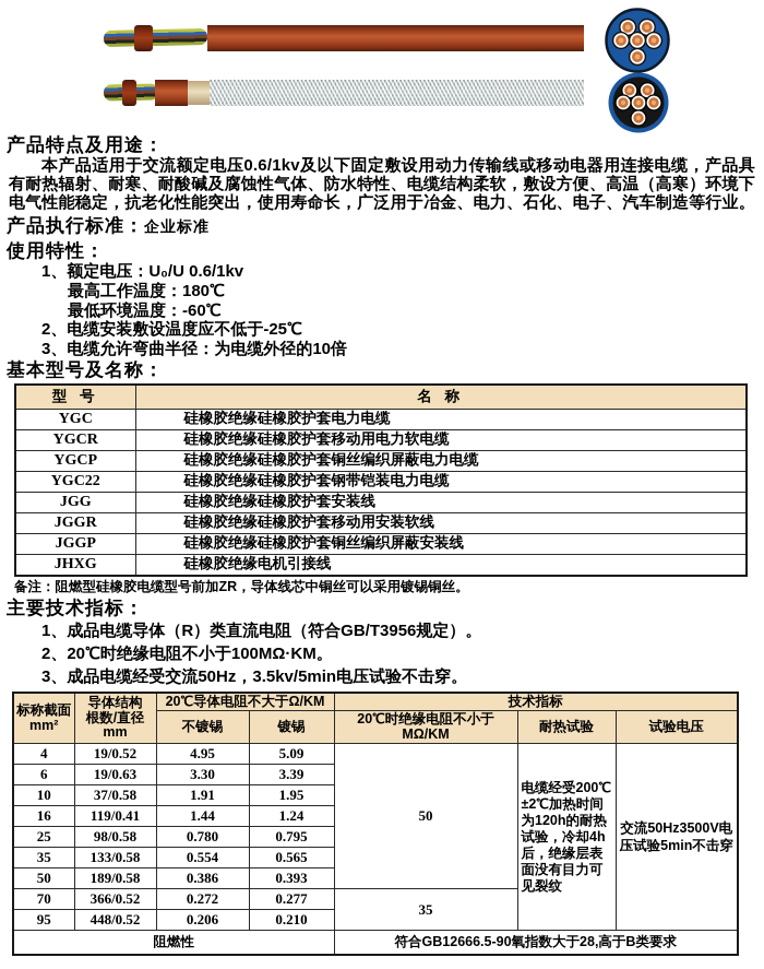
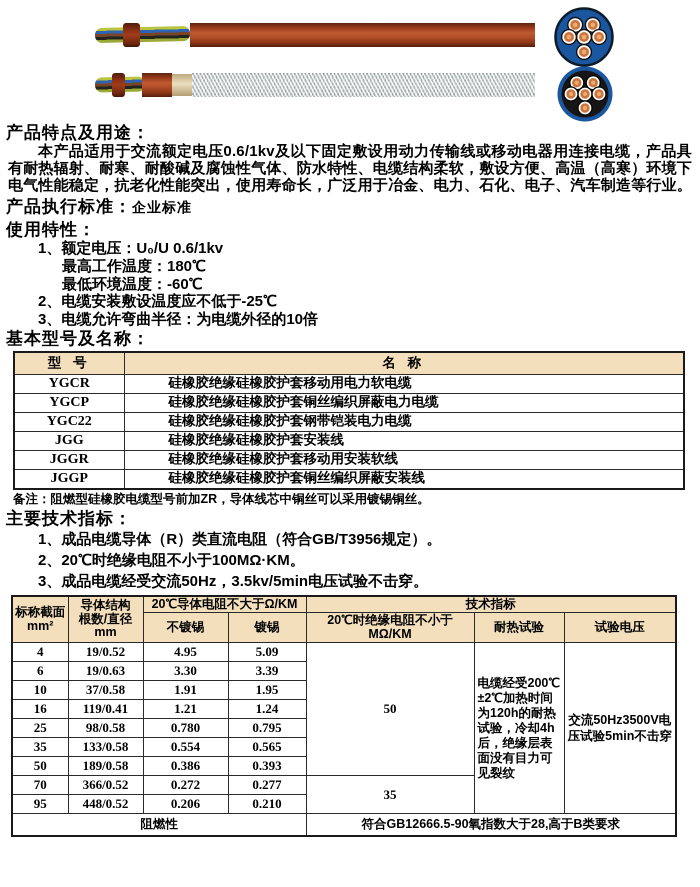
  产品特点及用途：
  本产品适用于交流额定电压0.6/1kv及以下固定敷设用动力传输线或移动电器用连接电缆，产品具有耐热辐射、耐寒、耐酸碱及腐蚀性气体、防水特性、电缆结构柔软，敷设方便、高温（高寒）环境下电气性能稳定，抗老化性能突出，使用寿命长，广泛用于冶金、电力、石化、电子、汽车制造等行业。
  产品执行标准：企业标准
  使用特性：
  1、额定电压：U₀/U 0.6/1kv
  最高工作温度：180℃
  最低环境温度：-60℃
  2、电缆安装敷设温度应不低于-25℃
  3、电缆允许弯曲半径：为电缆外径的10倍
  基本型号及名称：
  型 号	名 称
- YGC	硅橡胶绝缘硅橡胶护套电力电缆
  YGCR	硅橡胶绝缘硅橡胶护套移动用电力软电缆
  YGCP	硅橡胶绝缘硅橡胶护套铜丝编织屏蔽电力电缆
  YGC22	硅橡胶绝缘硅橡胶护套钢带铠装电力电缆
  JGG	硅橡胶绝缘硅橡胶护套安装线
  JGGR	硅橡胶绝缘硅橡胶护套移动用安装软线
  JGGP	硅橡胶绝缘硅橡胶护套铜丝编织屏蔽安装线
- JHXG	硅橡胶绝缘电机引接线
  备注：阻燃型硅橡胶电缆型号前加ZR，导体线芯中铜丝可以采用镀锡铜丝。
  主要技术指标：
  1、成品电缆导体（R）类直流电阻（符合GB/T3956规定）。
  2、20℃时绝缘电阻不小于100MΩ·KM。
  3、成品电缆经受交流50Hz，3.5kv/5min电压试验不击穿。
  标称截面 mm²	导体结构 根数/直径 mm	20℃导体电阻不大于Ω/KM	技术指标
  不镀锡	镀锡	20℃时绝缘电阻不小于MΩ/KM	耐热试验	试验电压
  4	19/0.52	4.95	5.09	50	电缆经受200℃±2℃加热时间为120h的耐热试验，冷却4h后，绝缘层表面没有目力可见裂纹	交流50Hz3500V电压试验5min不击穿
  6	19/0.63	3.30	3.39
  10	37/0.58	1.91	1.95
- 16	119/0.41	1.44	1.24
+ 16	119/0.41	1.21	1.24
  25	98/0.58	0.780	0.795
  35	133/0.58	0.554	0.565
  50	189/0.58	0.386	0.393
  70	366/0.52	0.272	0.277	35
  95	448/0.52	0.206	0.210
  阻燃性	符合GB12666.5-90氧指数大于28,高于B类要求
